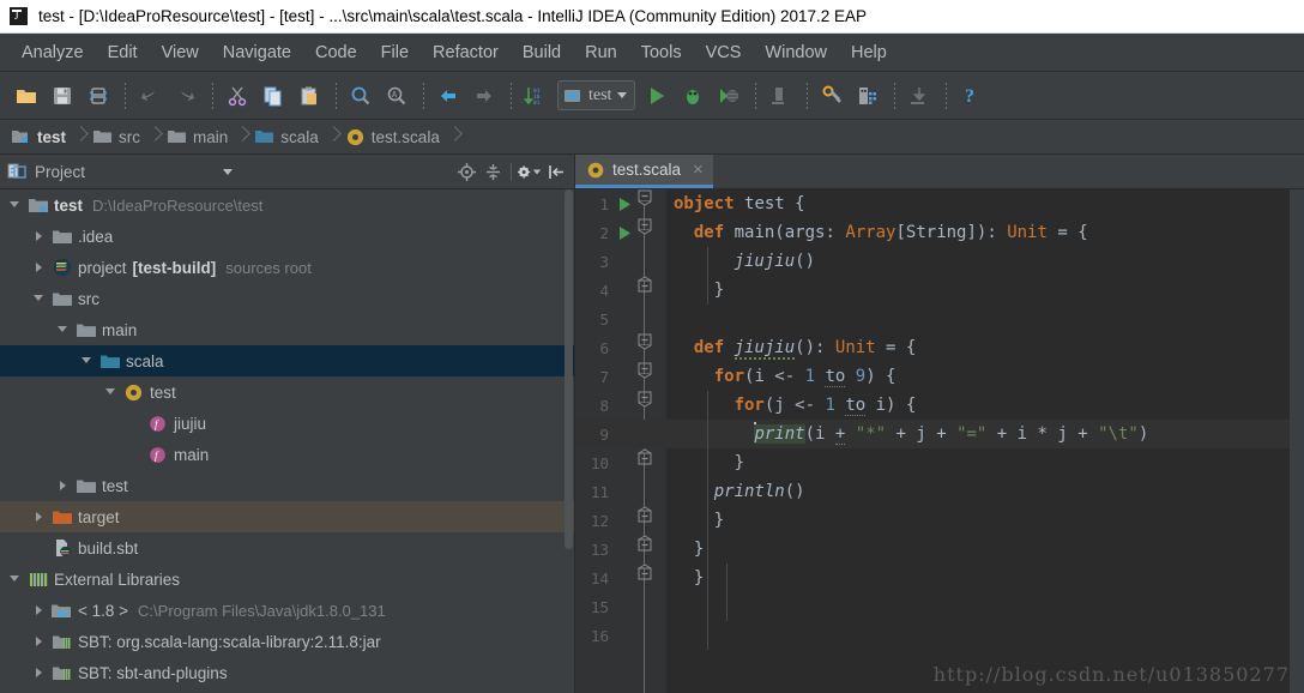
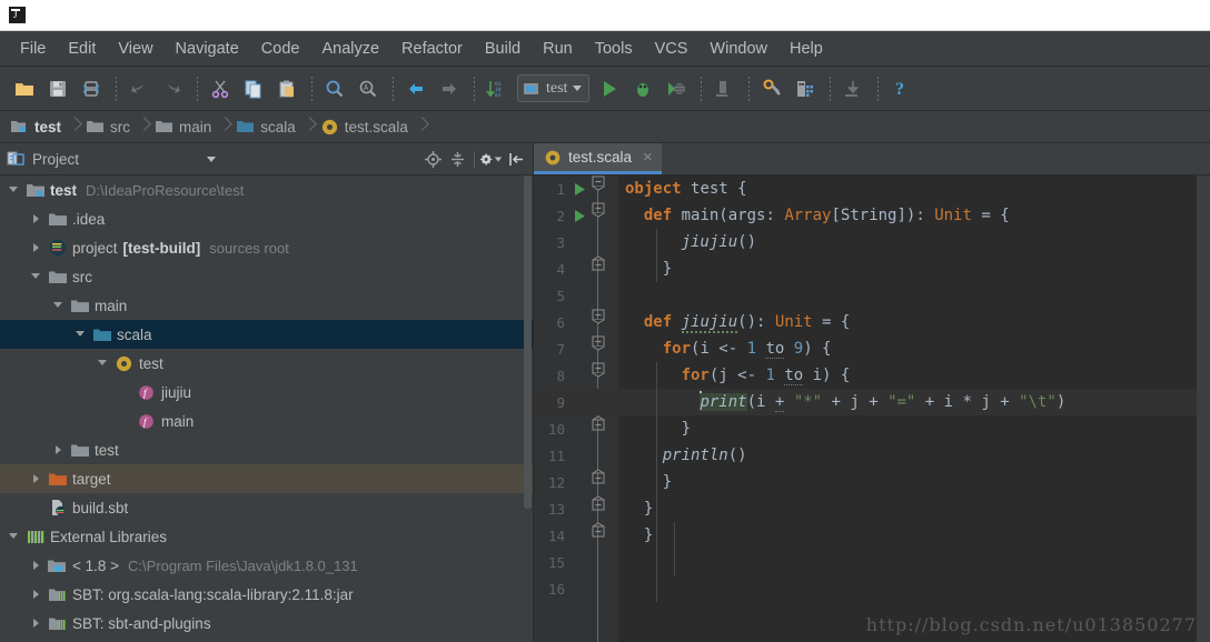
- test - [D:\IdeaProResource\test] - [test] - ...\src\main\scala\test.scala - IntelliJ IDEA (Community Edition) 2017.2 EAP
- Analyze
+ File
  Edit
  View
  Navigate
  Code
- File
+ Analyze
  Refactor
  Build
  Run
  Tools
  VCS
  Window
  Help
  A
  test
  ?
  test
  src
  main
  scala
  test.scala
  Project
  test
  D:\IdeaProResource\test
  .idea
  project
  [test-build]
  sources root
  src
  main
  scala
  test
  f
  jiujiu
  f
  main
  test
  target
  build.sbt
  External Libraries
  < 1.8 >
  C:\Program Files\Java\jdk1.8.0_131
  SBT: org.scala-lang:scala-library:2.11.8:jar
  SBT: sbt-and-plugins
  test.scala
  ×
  1
  2
  3
  4
  5
  6
  7
  8
  9
  10
  11
  12
  13
  14
  15
  16
  object test {
  def main(args: Array[String]): Unit = {
  jiujiu()
  }
  def jiujiu(): Unit = {
  for(i <- 1 to 9) {
  for(j <- 1 to i) {
  print(i + "*" + j + "=" + i * j + "\t")
  }
  println()
  }
  }
  }
  http://blog.csdn.net/u013850277
